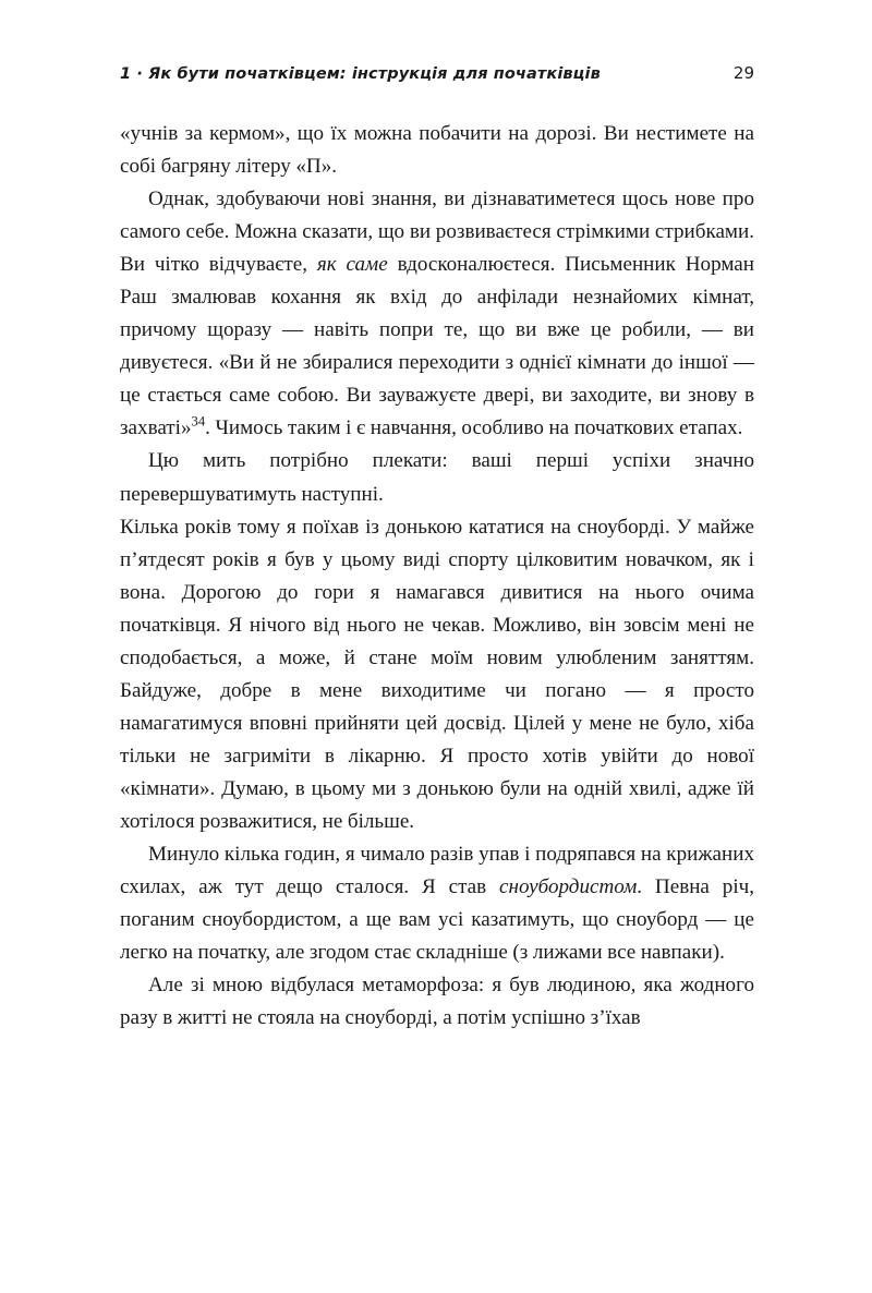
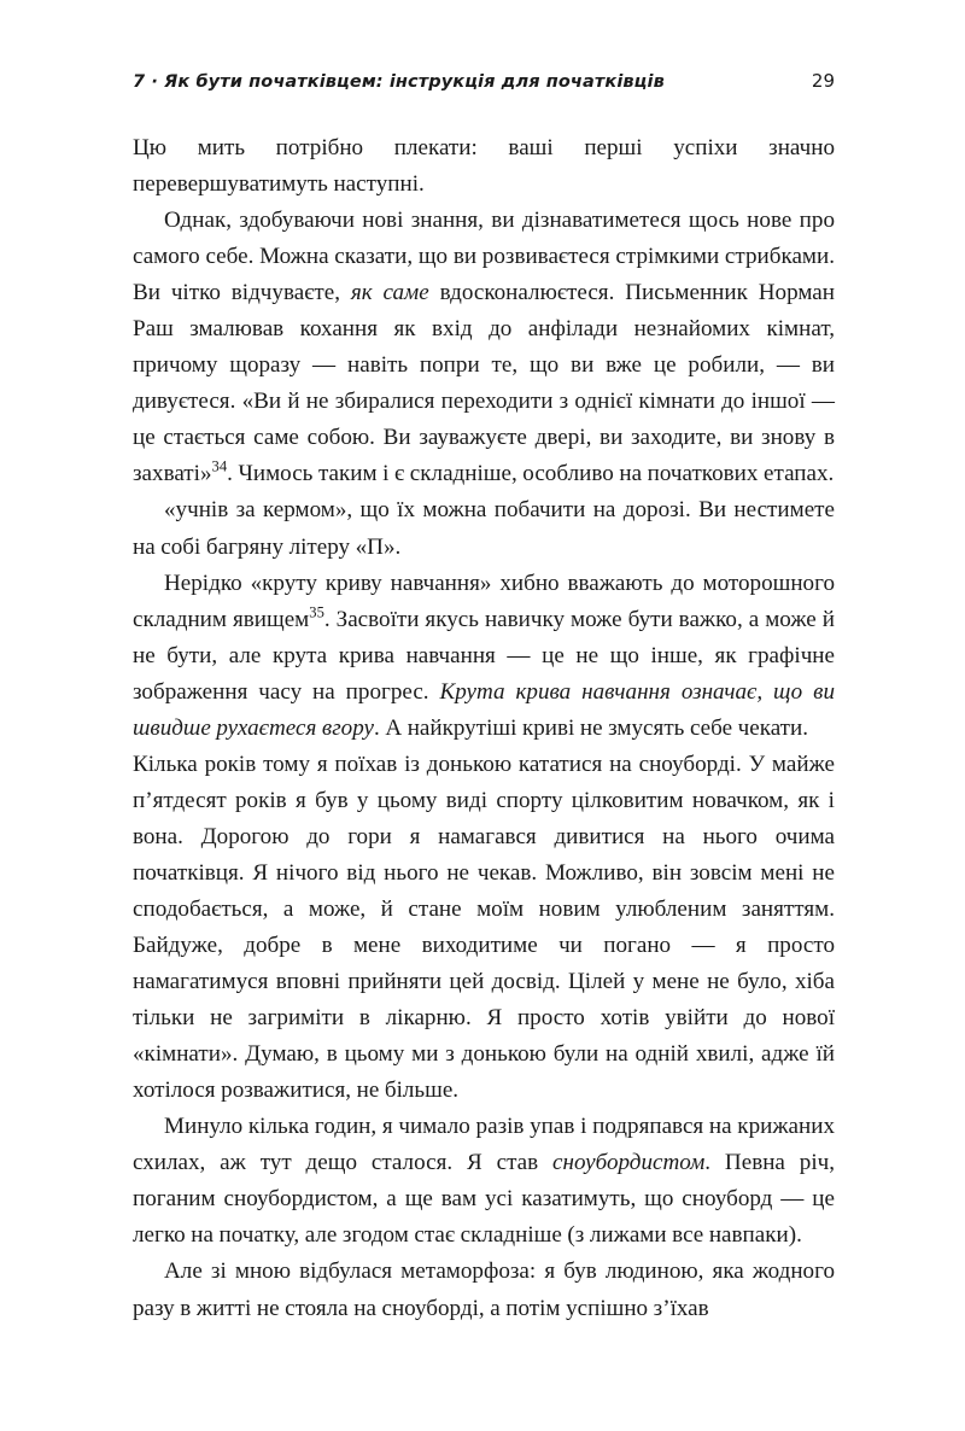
- 1 · Як бути початківцем: інструкція для початківців
+ 7 · Як бути початківцем: інструкція для початківців
  29
- «учнів за кермом», що їх можна побачити на дорозі. Ви нестимете на собі багряну літеру «П».
+ Цю мить потрібно плекати: ваші перші успіхи значно перевершуватимуть наступні.
- Однак, здобуваючи нові знання, ви дізнаватиметеся щось нове про самого себе. Можна сказати, що ви розвиваєтеся стрімкими стрибками. Ви чітко відчуваєте, як саме вдосконалюєтеся. Письменник Норман Раш змалював кохання як вхід до анфілади незнайомих кімнат, причому щоразу — навіть попри те, що ви вже це робили, — ви дивуєтеся. «Ви й не збиралися переходити з однієї кімнати до іншої — це стається саме собою. Ви зауважуєте двері, ви заходите, ви знову в захваті»34. Чимось таким і є навчання, особливо на початкових етапах.
+ Однак, здобуваючи нові знання, ви дізнаватиметеся щось нове про самого себе. Можна сказати, що ви розвиваєтеся стрімкими стрибками. Ви чітко відчуваєте, як саме вдосконалюєтеся. Письменник Норман Раш змалював кохання як вхід до анфілади незнайомих кімнат, причому щоразу — навіть попри те, що ви вже це робили, — ви дивуєтеся. «Ви й не збиралися переходити з однієї кімнати до іншої — це стається саме собою. Ви зауважуєте двері, ви заходите, ви знову в захваті»34. Чимось таким і є складніше, особливо на початкових етапах.
- Цю мить потрібно плекати: ваші перші успіхи значно перевершуватимуть наступні.
+ «учнів за кермом», що їх можна побачити на дорозі. Ви нестимете на собі багряну літеру «П».
+ Нерідко «круту криву навчання» хибно вважають до моторошного складним явищем35. Засвоїти якусь навичку може бути важко, а може й не бути, але крута крива навчання — це не що інше, як графічне зображення часу на прогрес. Крута крива навчання означає, що ви швидше рухаєтеся вгору. А найкрутіші криві не змусять себе чекати.
  Кілька років тому я поїхав із донькою кататися на сноуборді. У майже п’ятдесят років я був у цьому виді спорту цілковитим новачком, як і вона. Дорогою до гори я намагався дивитися на нього очима початківця. Я нічого від нього не чекав. Можливо, він зовсім мені не сподобається, а може, й стане моїм новим улюбленим заняттям. Байдуже, добре в мене виходитиме чи погано — я просто намагатимуся вповні прийняти цей досвід. Цілей у мене не було, хіба тільки не загриміти в лікарню. Я просто хотів увійти до нової «кімнати». Думаю, в цьому ми з донькою були на одній хвилі, адже їй хотілося розважитися, не більше.
  Минуло кілька годин, я чимало разів упав і подряпався на крижаних схилах, аж тут дещо сталося. Я став сноубордистом. Певна річ, поганим сноубордистом, а ще вам усі казатимуть, що сноуборд — це легко на початку, але згодом стає складніше (з лижами все навпаки).
  Але зі мною відбулася метаморфоза: я був людиною, яка жодного разу в житті не стояла на сноуборді, а потім успішно з’їхав
